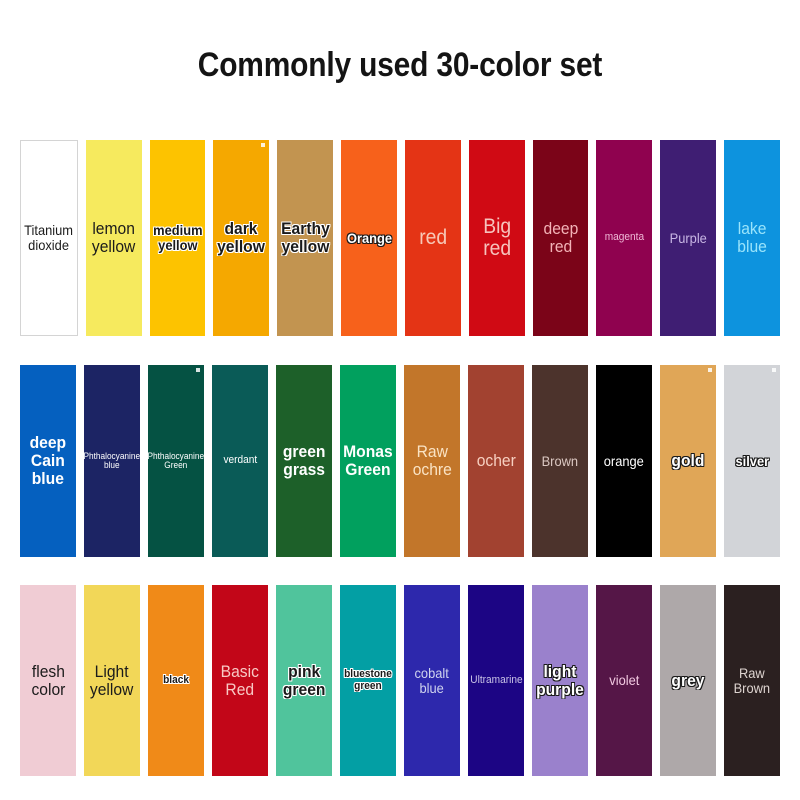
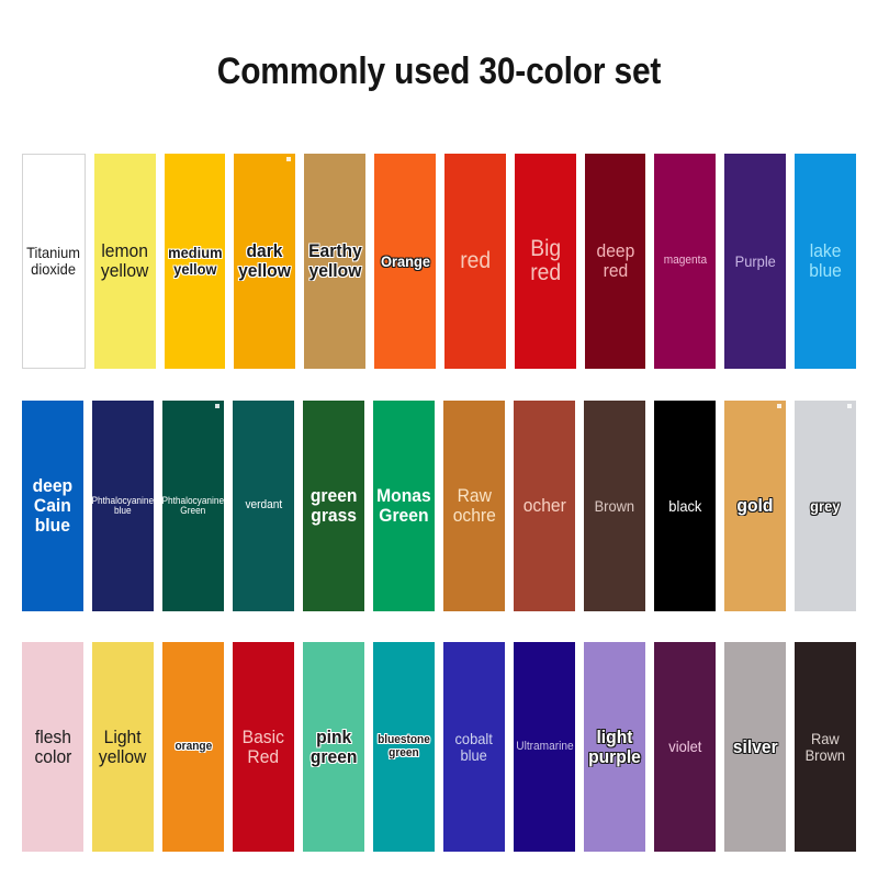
  Commonly used 30-color set
  Titanium
  dioxide
  lemon
  yellow
  medium
  yellow
  dark
  yellow
  Earthy
  yellow
  Orange
  red
  Big
  red
  deep
  red
  magenta
  Purple
  lake
  blue
  deep
  Cain
  blue
  Phthalocyanine
  blue
  Phthalocyanine
  Green
  verdant
  green
  grass
  Monas
  Green
  Raw
  ochre
  ocher
  Brown
- orange
+ black
  gold
- silver
+ grey
  flesh
  color
  Light
  yellow
- black
+ orange
  Basic
  Red
  pink
  green
  bluestone
  green
  cobalt
  blue
  Ultramarine
  light
  purple
  violet
- grey
+ silver
  Raw
  Brown
